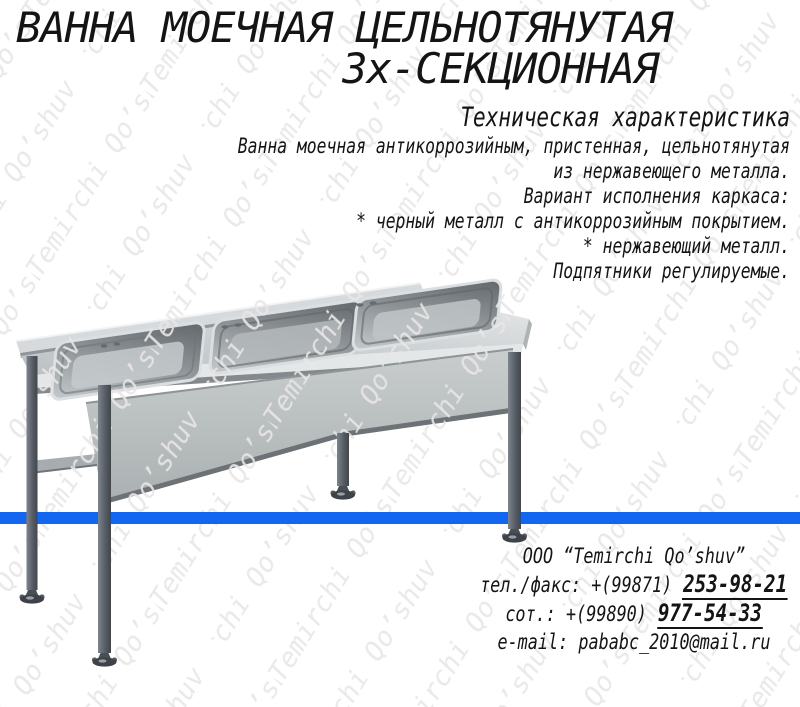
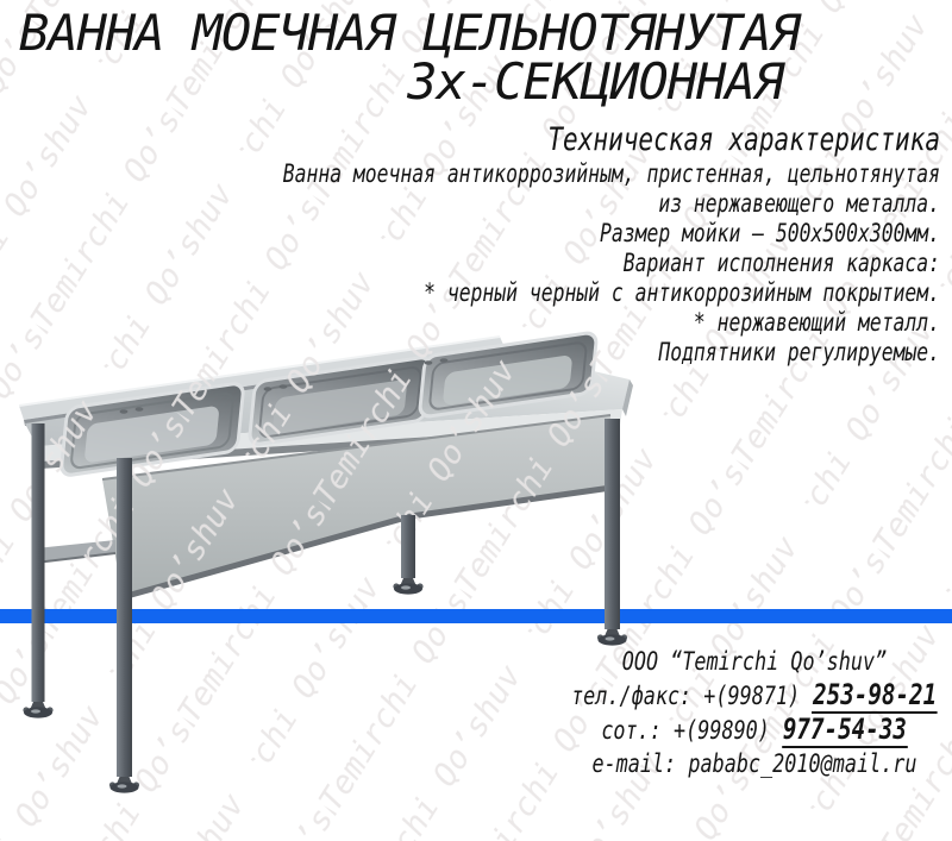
  ВАННА МОЕЧНАЯ ЦЕЛЬНОТЯНУТАЯ
  3х-СЕКЦИОННАЯ
  Техническая характеристика
  Ванна моечная антикоррозийным, пристенная, цельнотянутая
  из нержавеющего металла.
+ Размер мойки – 500х500х300мм.
  Вариант исполнения каркаса:
- * черный металл с антикоррозийным покрытием.
+ * черный черный с антикоррозийным покрытием.
  * нержавеющий металл.
  Подпятники регулируемые.
  ООО “Temirchi Qo’shuv”
  тел./факс: +(99871) 253-98-21
  сот.: +(99890) 977-54-33
  e-mail: pababc_2010@mail.ru
